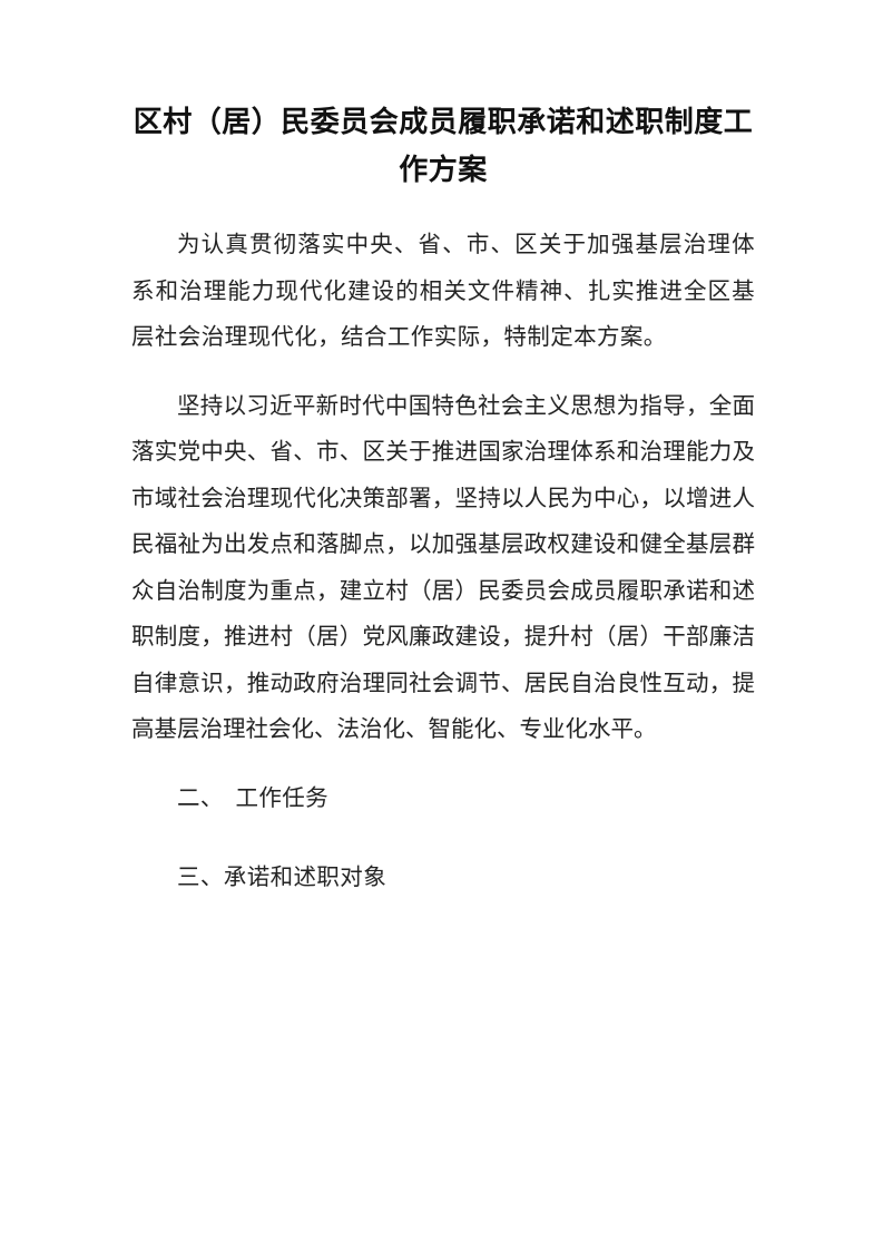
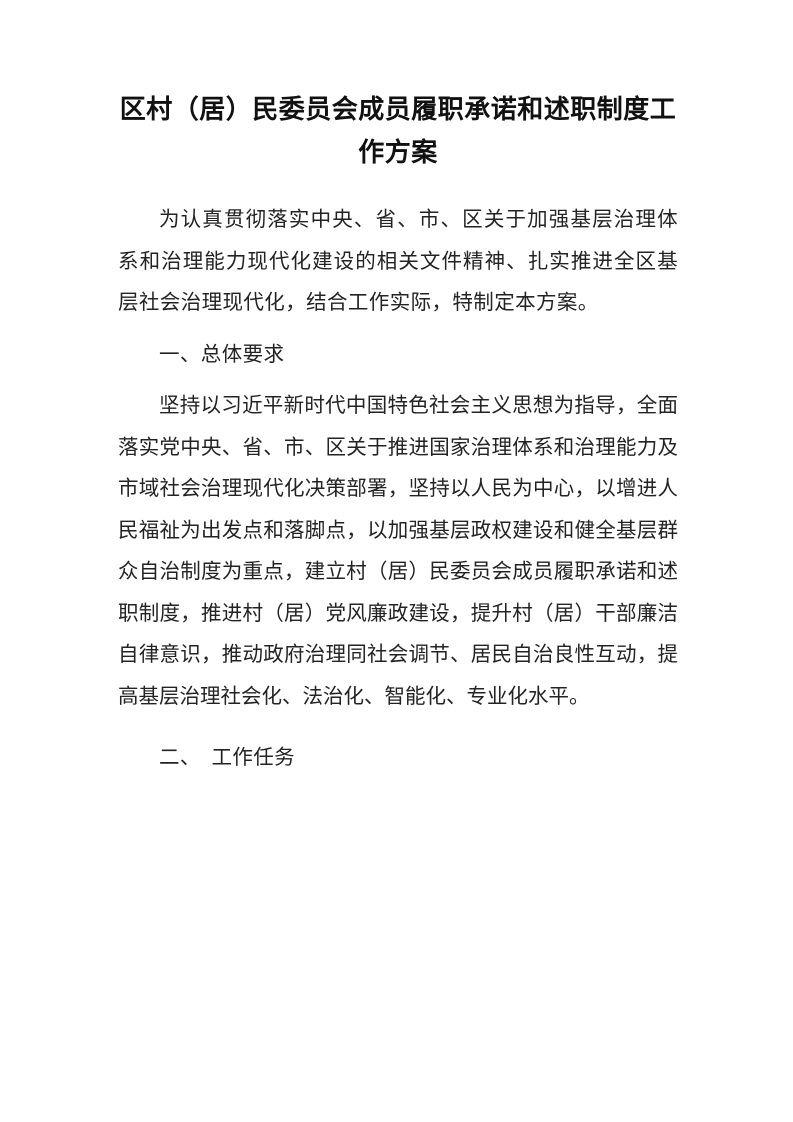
  区村（居）民委员会成员履职承诺和述职制度工作方案
  为认真贯彻落实中央、省、市、区关于加强基层治理体系和治理能力现代化建设的相关文件精神、扎实推进全区基层社会治理现代化，结合工作实际，特制定本方案。
+ 一、总体要求
  坚持以习近平新时代中国特色社会主义思想为指导，全面落实党中央、省、市、区关于推进国家治理体系和治理能力及市域社会治理现代化决策部署，坚持以人民为中心，以增进人民福祉为出发点和落脚点，以加强基层政权建设和健全基层群众自治制度为重点，建立村（居）民委员会成员履职承诺和述职制度，推进村（居）党风廉政建设，提升村（居）干部廉洁自律意识，推动政府治理同社会调节、居民自治良性互动，提高基层治理社会化、法治化、智能化、专业化水平。
  二、 工作任务
- 三、承诺和述职对象
